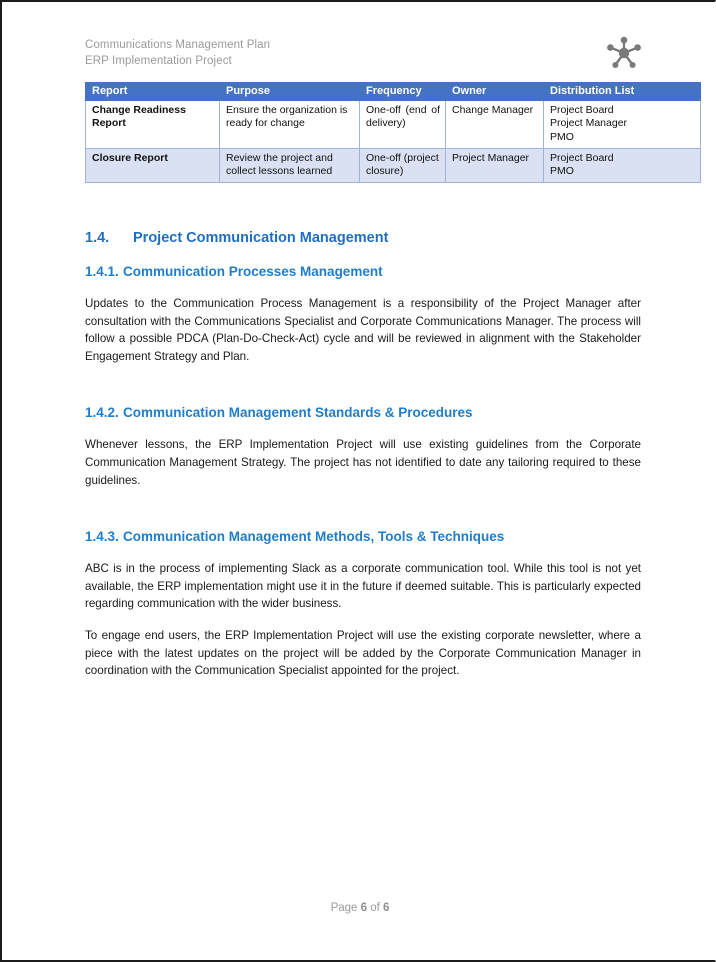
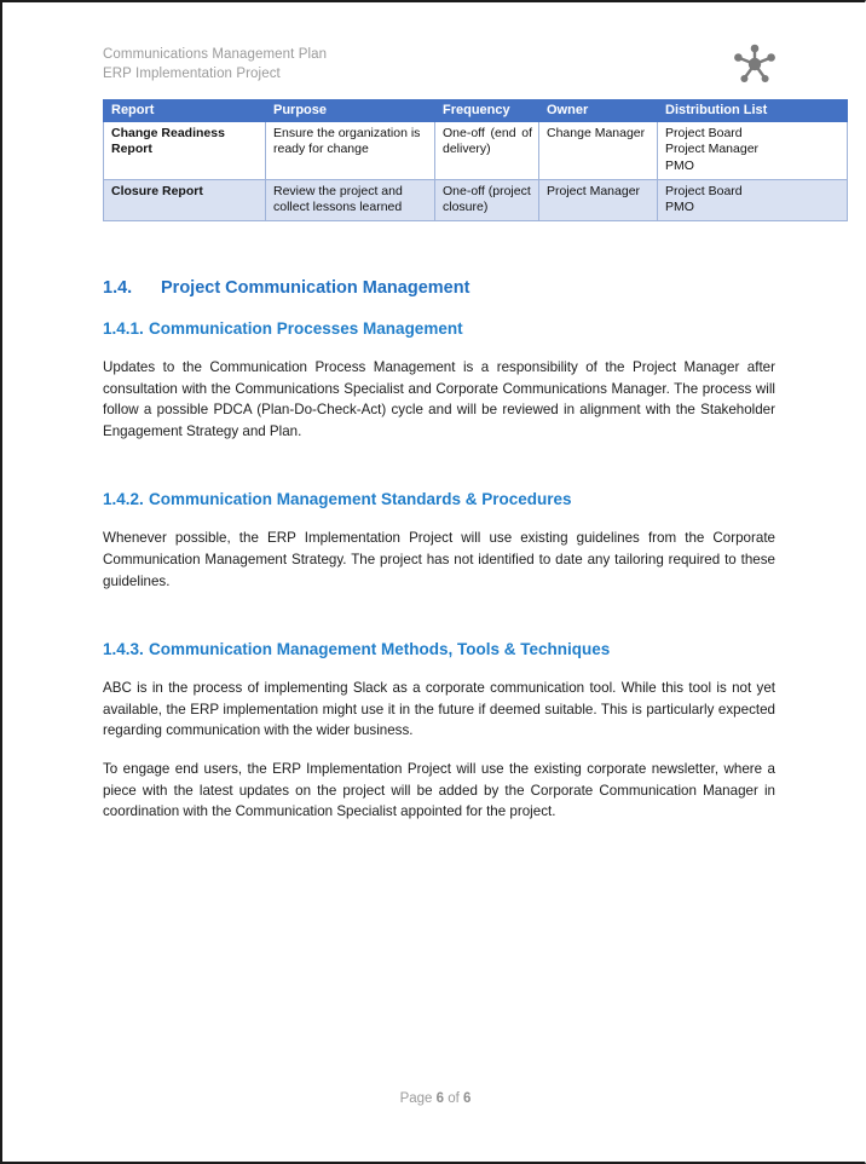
  Communications Management Plan
  ERP Implementation Project
  Report	Purpose	Frequency	Owner	Distribution List
  Change Readiness Report	Ensure the organization is ready for change	One-off (end of delivery)	Change Manager	Project Board Project Manager PMO
  Closure Report	Review the project and collect lessons learned	One-off (project closure)	Project Manager	Project Board PMO
  1.4.
  Project Communication Management
  1.4.1.
  Communication Processes Management
  Updates to the Communication Process Management is a responsibility of the Project Manager after consultation with the Communications Specialist and Corporate Communications Manager. The process will follow a possible PDCA (Plan-Do-Check-Act) cycle and will be reviewed in alignment with the Stakeholder Engagement Strategy and Plan.
  1.4.2.
  Communication Management Standards & Procedures
- Whenever lessons, the ERP Implementation Project will use existing guidelines from the Corporate Communication Management Strategy. The project has not identified to date any tailoring required to these guidelines.
+ Whenever possible, the ERP Implementation Project will use existing guidelines from the Corporate Communication Management Strategy. The project has not identified to date any tailoring required to these guidelines.
  1.4.3.
  Communication Management Methods, Tools & Techniques
  ABC is in the process of implementing Slack as a corporate communication tool. While this tool is not yet available, the ERP implementation might use it in the future if deemed suitable. This is particularly expected regarding communication with the wider business.
  To engage end users, the ERP Implementation Project will use the existing corporate newsletter, where a piece with the latest updates on the project will be added by the Corporate Communication Manager in coordination with the Communication Specialist appointed for the project.
  Page 6 of 6
